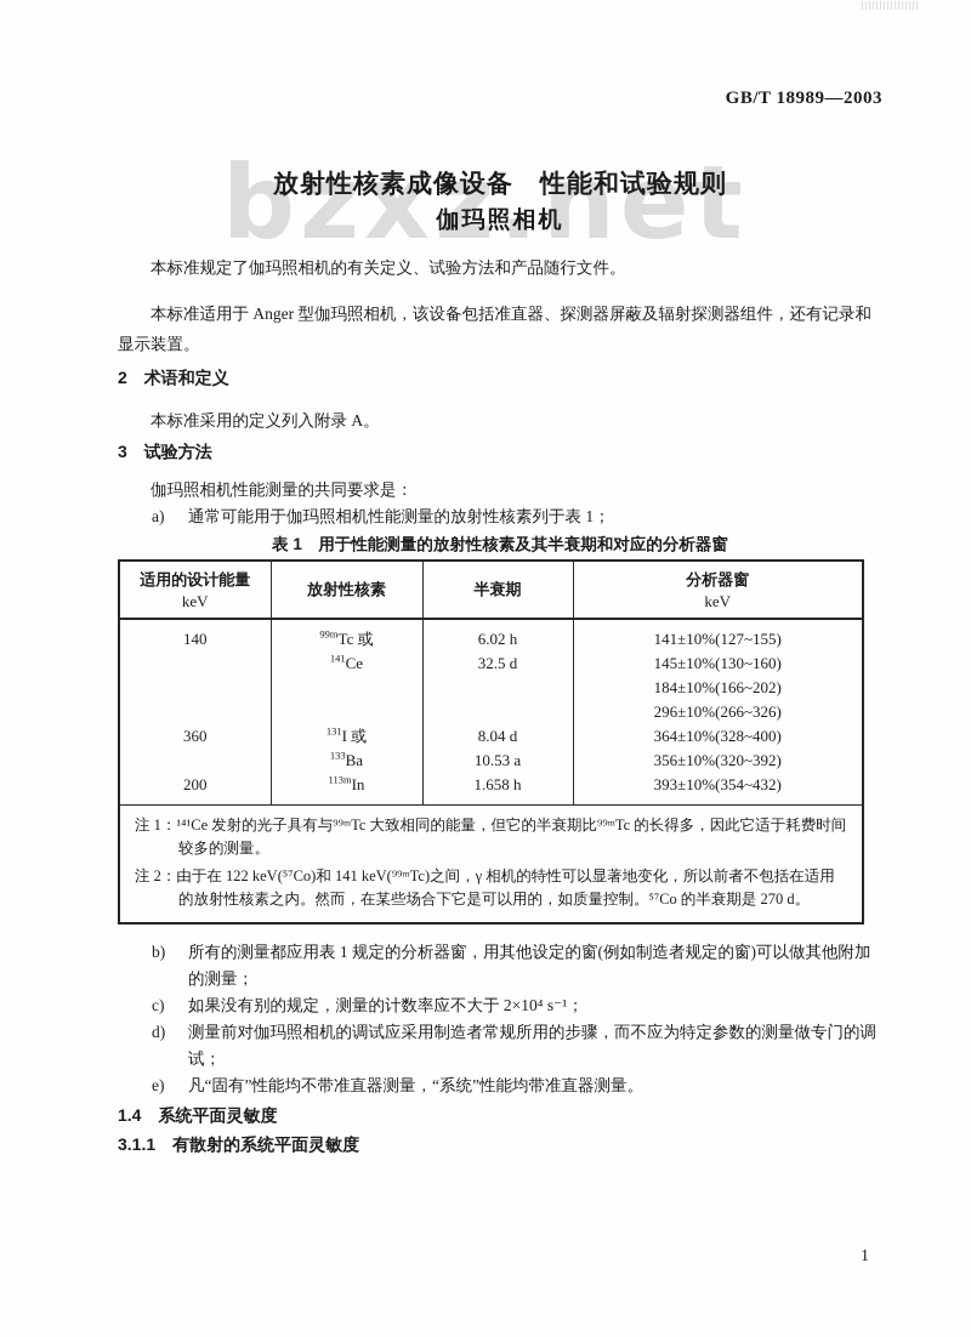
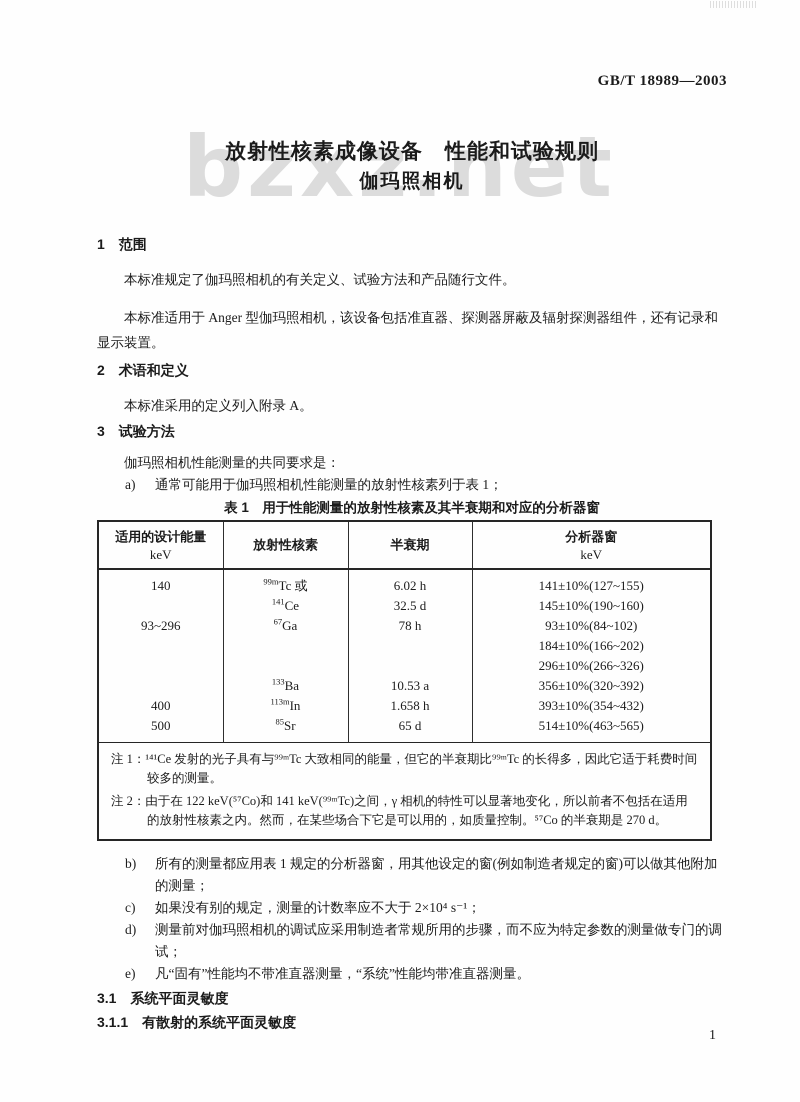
  bzxz.net
  GB/T 18989—2003
  放射性核素成像设备 性能和试验规则
  伽玛照相机
+ 1 范围
  本标准规定了伽玛照相机的有关定义、试验方法和产品随行文件。
  本标准适用于 Anger 型伽玛照相机，该设备包括准直器、探测器屏蔽及辐射探测器组件，还有记录和显示装置。
  2 术语和定义
  本标准采用的定义列入附录 A。
  3 试验方法
  伽玛照相机性能测量的共同要求是：
  a)
  通常可能用于伽玛照相机性能测量的放射性核素列于表 1；
  表 1 用于性能测量的放射性核素及其半衰期和对应的分析器窗
  适用的设计能量 keV	放射性核素	半衰期	分析器窗 keV
  140	99mTc 或	6.02 h	141±10%(127~155)
- 	141Ce	32.5 d	145±10%(130~160)
+ 	141Ce	32.5 d	145±10%(190~160)
+ 93~296	67Ga	78 h	93±10%(84~102)
  			184±10%(166~202)
  			296±10%(266~326)
- 360	131I 或	8.04 d	364±10%(328~400)
  	133Ba	10.53 a	356±10%(320~392)
- 200	113mIn	1.658 h	393±10%(354~432)
+ 400	113mIn	1.658 h	393±10%(354~432)
+ 500	85Sr	65 d	514±10%(463~565)
  注 1：¹⁴¹Ce 发射的光子具有与⁹⁹ᵐTc 大致相同的能量，但它的半衰期比⁹⁹ᵐTc 的长得多，因此它适于耗费时间较多的测量。 注 2：由于在 122 keV(⁵⁷Co)和 141 keV(⁹⁹ᵐTc)之间，γ 相机的特性可以显著地变化，所以前者不包括在适用的放射性核素之内。然而，在某些场合下它是可以用的，如质量控制。⁵⁷Co 的半衰期是 270 d。
  b)
  所有的测量都应用表 1 规定的分析器窗，用其他设定的窗(例如制造者规定的窗)可以做其他附加的测量；
  c)
  如果没有别的规定，测量的计数率应不大于 2×10⁴ s⁻¹；
  d)
  测量前对伽玛照相机的调试应采用制造者常规所用的步骤，而不应为特定参数的测量做专门的调试；
  e)
  凡“固有”性能均不带准直器测量，“系统”性能均带准直器测量。
- 1.4 系统平面灵敏度
+ 3.1 系统平面灵敏度
  3.1.1 有散射的系统平面灵敏度
  1
